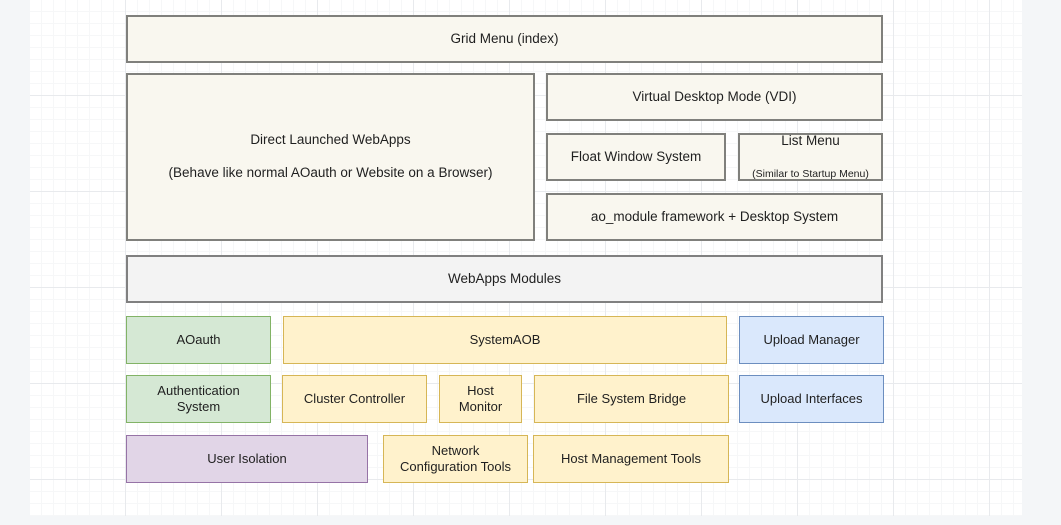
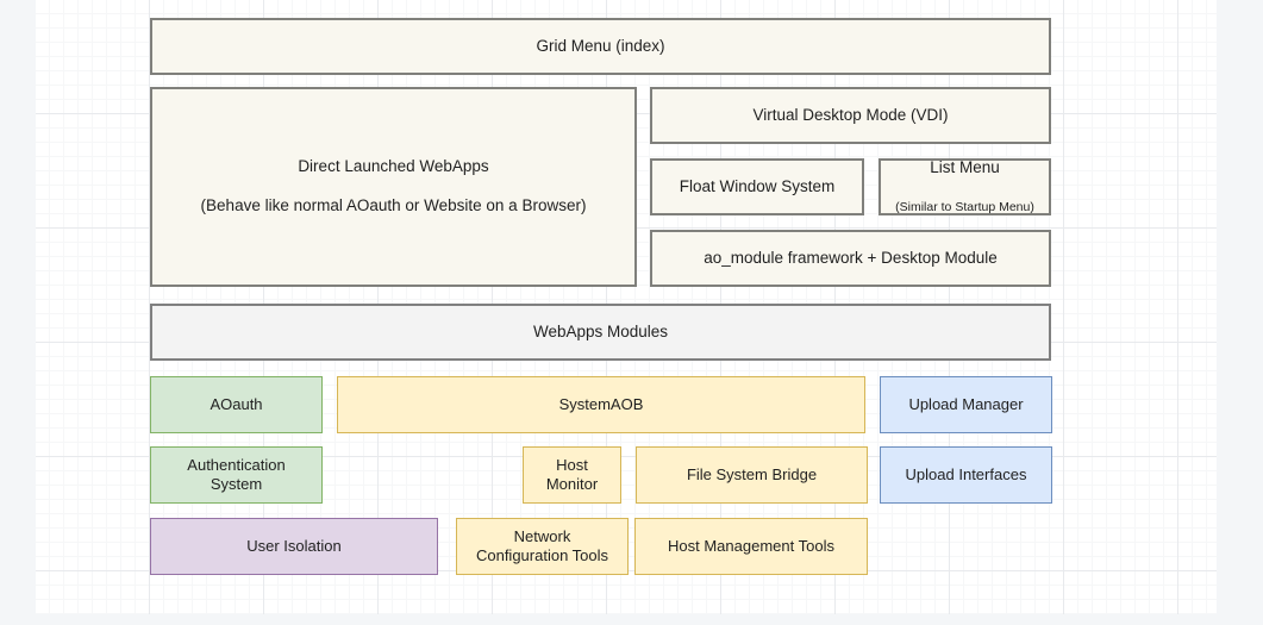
  Grid Menu (index)
  Direct Launched WebApps
  (Behave like normal AOauth or Website on a Browser)
  Virtual Desktop Mode (VDI)
  Float Window System
  List Menu
  (Similar to Startup Menu)
- ao_module framework + Desktop System
+ ao_module framework + Desktop Module
  WebApps Modules
  AOauth
  SystemAOB
  Upload Manager
  Authentication
  System
- Cluster Controller
  Host
  Monitor
  File System Bridge
  Upload Interfaces
  User Isolation
  Network
  Configuration Tools
  Host Management Tools
